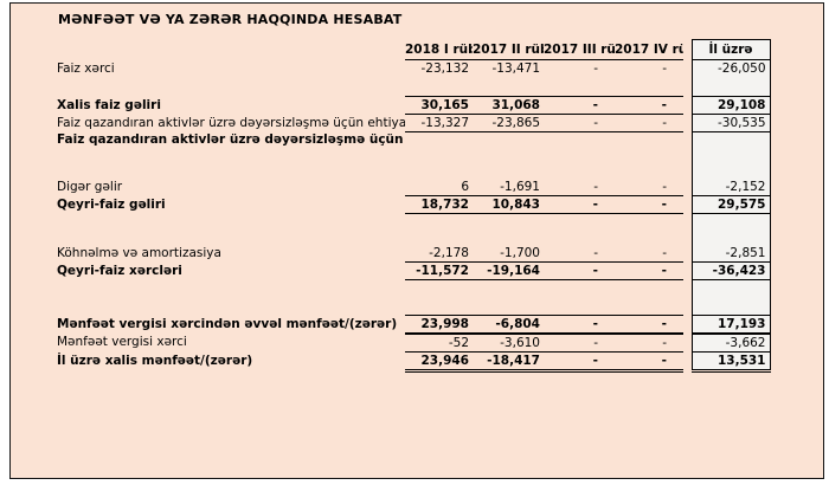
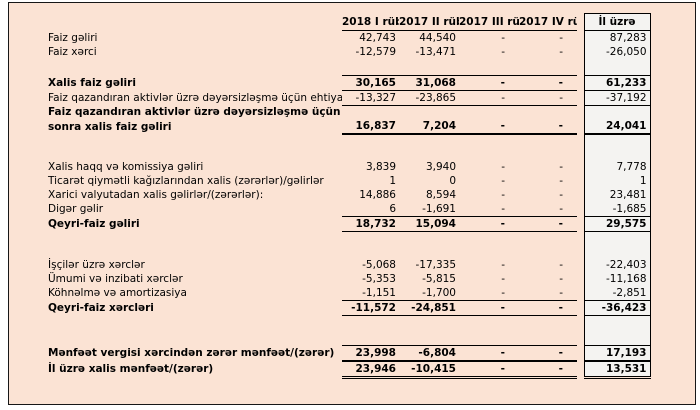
- MƏNFƏƏT VƏ YA ZƏRƏR HAQQINDA HESABAT
  	2018 I rüb	2017 II rü	2017 III rü	2017 IV rü		İl üzrə
+ Faiz gəliri	42,743	44,540	-	-		87,283
- Faiz xərci	-23,132	-13,471	-	-		-26,050
+ Faiz xərci	-12,579	-13,471	-	-		-26,050
- Xalis faiz gəliri	30,165	31,068	-	-		29,108
+ Xalis faiz gəliri	30,165	31,068	-	-		61,233
- Faiz qazandıran aktivlər üzrə dəyərsizləşmə üçün ehtiya	-13,327	-23,865	-	-		-30,535
+ Faiz qazandıran aktivlər üzrə dəyərsizləşmə üçün ehtiya	-13,327	-23,865	-	-		-37,192
  Faiz qazandıran aktivlər üzrə dəyərsizləşmə üçün
+ sonra xalis faiz gəliri	16,837	7,204	-	-		24,041
+ Xalis haqq və komissiya gəliri	3,839	3,940	-	-		7,778
+ Ticarət qiymətli kağızlarından xalis (zərərlər)/gəlirlər	1	0	-	-		1
+ Xarici valyutadan xalis gəlirlər/(zərərlər):	14,886	8,594	-	-		23,481
- Digər gəlir	6	-1,691	-	-		-2,152
+ Digər gəlir	6	-1,691	-	-		-1,685
- Qeyri-faiz gəliri	18,732	10,843	-	-		29,575
+ Qeyri-faiz gəliri	18,732	15,094	-	-		29,575
+ İşçilər üzrə xərclər	-5,068	-17,335	-	-		-22,403
+ Ümumi və inzibati xərclər	-5,353	-5,815	-	-		-11,168
- Köhnəlmə və amortizasiya	-2,178	-1,700	-	-		-2,851
+ Köhnəlmə və amortizasiya	-1,151	-1,700	-	-		-2,851
- Qeyri-faiz xərcləri	-11,572	-19,164	-	-		-36,423
+ Qeyri-faiz xərcləri	-11,572	-24,851	-	-		-36,423
- Mənfəət vergisi xərcindən əvvəl mənfəət/(zərər)	23,998	-6,804	-	-		17,193
+ Mənfəət vergisi xərcindən zərər mənfəət/(zərər)	23,998	-6,804	-	-		17,193
- Mənfəət vergisi xərci	-52	-3,610	-	-		-3,662
- İl üzrə xalis mənfəət/(zərər)	23,946	-18,417	-	-		13,531
+ İl üzrə xalis mənfəət/(zərər)	23,946	-10,415	-	-		13,531
